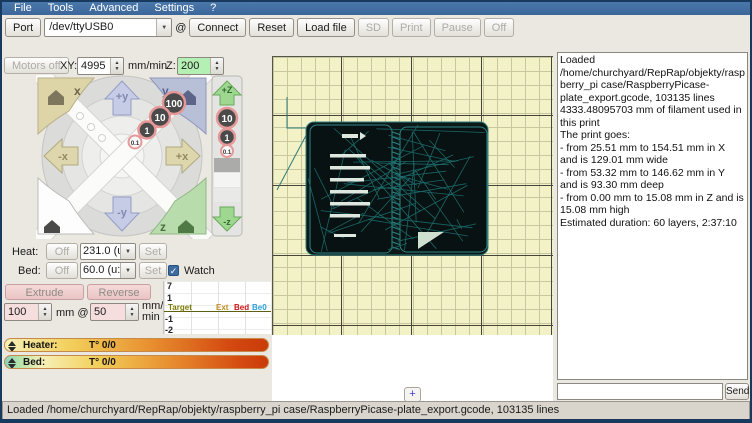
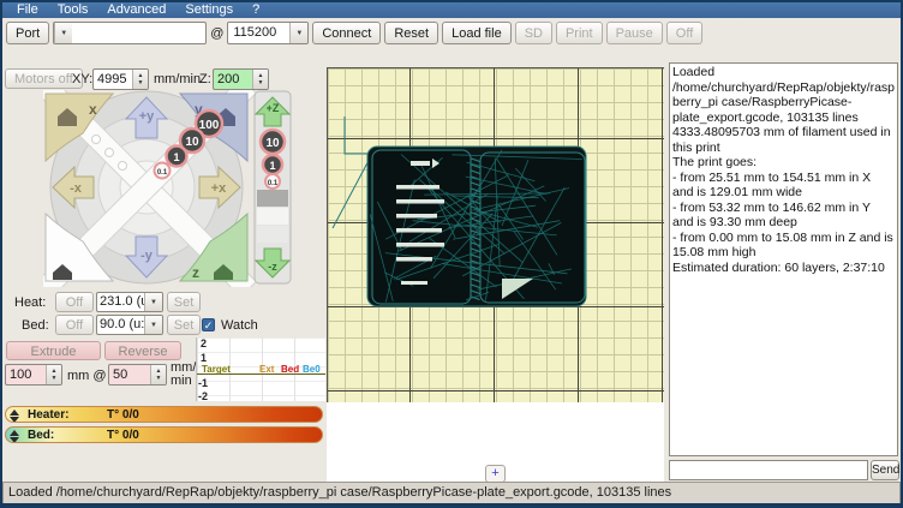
  File
  Tools
  Advanced
  Settings
  ?
  Port
- /dev/ttyUSB0
  @
+ 115200
  Connect
  Reset
  Load file
  SD
  Print
  Pause
  Off
  Motors off
  XY:
  4995
  mm/min
  Z:
  200
  x
  y
  z
  +y
  -y
  -x
  +x
  100
  10
  1
  +Z
  10
  1
  -z
  Heat:
  Off
  231.0 (
  Set
  Bed:
  Off
- 60.0 (u:
+ 90.0 (u:
  Set
  ✓
  Watch
  Extrude
  Reverse
  100
  mm @
  50
  mm/min
- 7
+ 2
  1
  -1
  -2
  Target
  Ext
  Bed
  Be0
  Heater:
  T° 0/0
  Bed:
  T° 0/0
  +
  Loaded /home/churchyard/RepRap/objekty/raspberry_pi case/RaspberryPicase-plate_export.gcode, 103135 lines
  4333.48095703 mm of filament used in this print
  The print goes:
  - from 25.51 mm to 154.51 mm in X and is 129.01 mm wide
  - from 53.32 mm to 146.62 mm in Y and is 93.30 mm deep
  - from 0.00 mm to 15.08 mm in Z and is 15.08 mm high
  Estimated duration: 60 layers, 2:37:10
  Send
  Loaded /home/churchyard/RepRap/objekty/raspberry_pi case/RaspberryPicase-plate_export.gcode, 103135 lines
